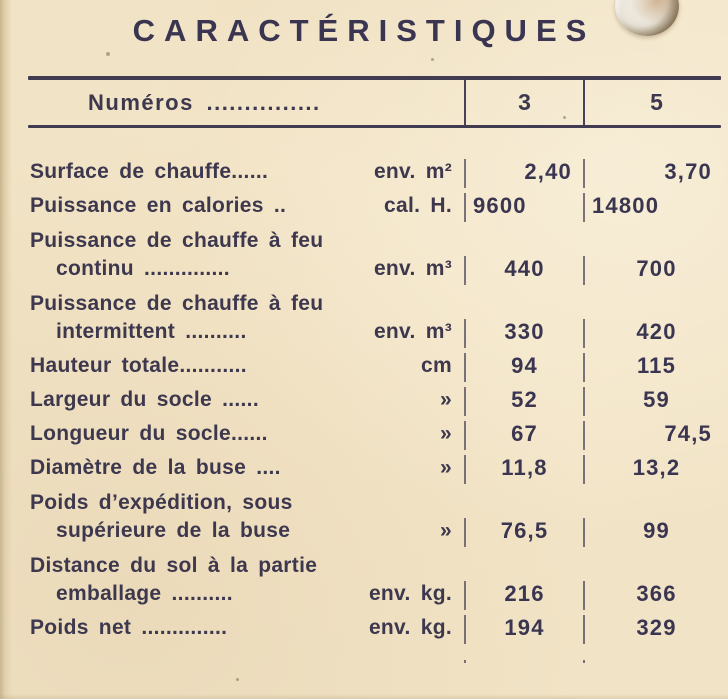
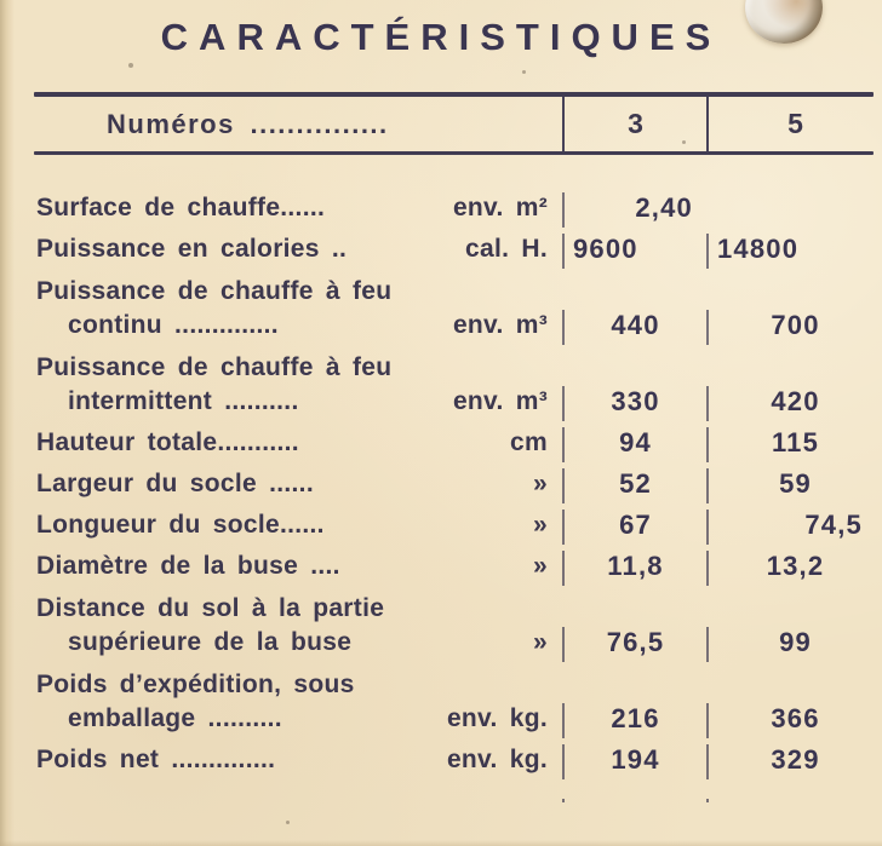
  CARACTÉRISTIQUES
  Numéros ...............
  3
  5
  Surface de chauffe......
  env. m²
  2,40
- 3,70
  Puissance en calories ..
  cal. H.
  9600
  14800
  Puissance de chauffe à feu
  continu ..............
  env. m³
  440
  700
  Puissance de chauffe à feu
  intermittent ..........
  env. m³
  330
  420
  Hauteur totale...........
  cm
  94
  115
  Largeur du socle ......
  »
  52
  59
  Longueur du socle......
  »
  67
  74,5
  Diamètre de la buse ....
  »
  11,8
  13,2
- Poids d’expédition, sous
+ Distance du sol à la partie
  supérieure de la buse
  »
  76,5
  99
- Distance du sol à la partie
+ Poids d’expédition, sous
  emballage ..........
  env. kg.
  216
  366
  Poids net ..............
  env. kg.
  194
  329
